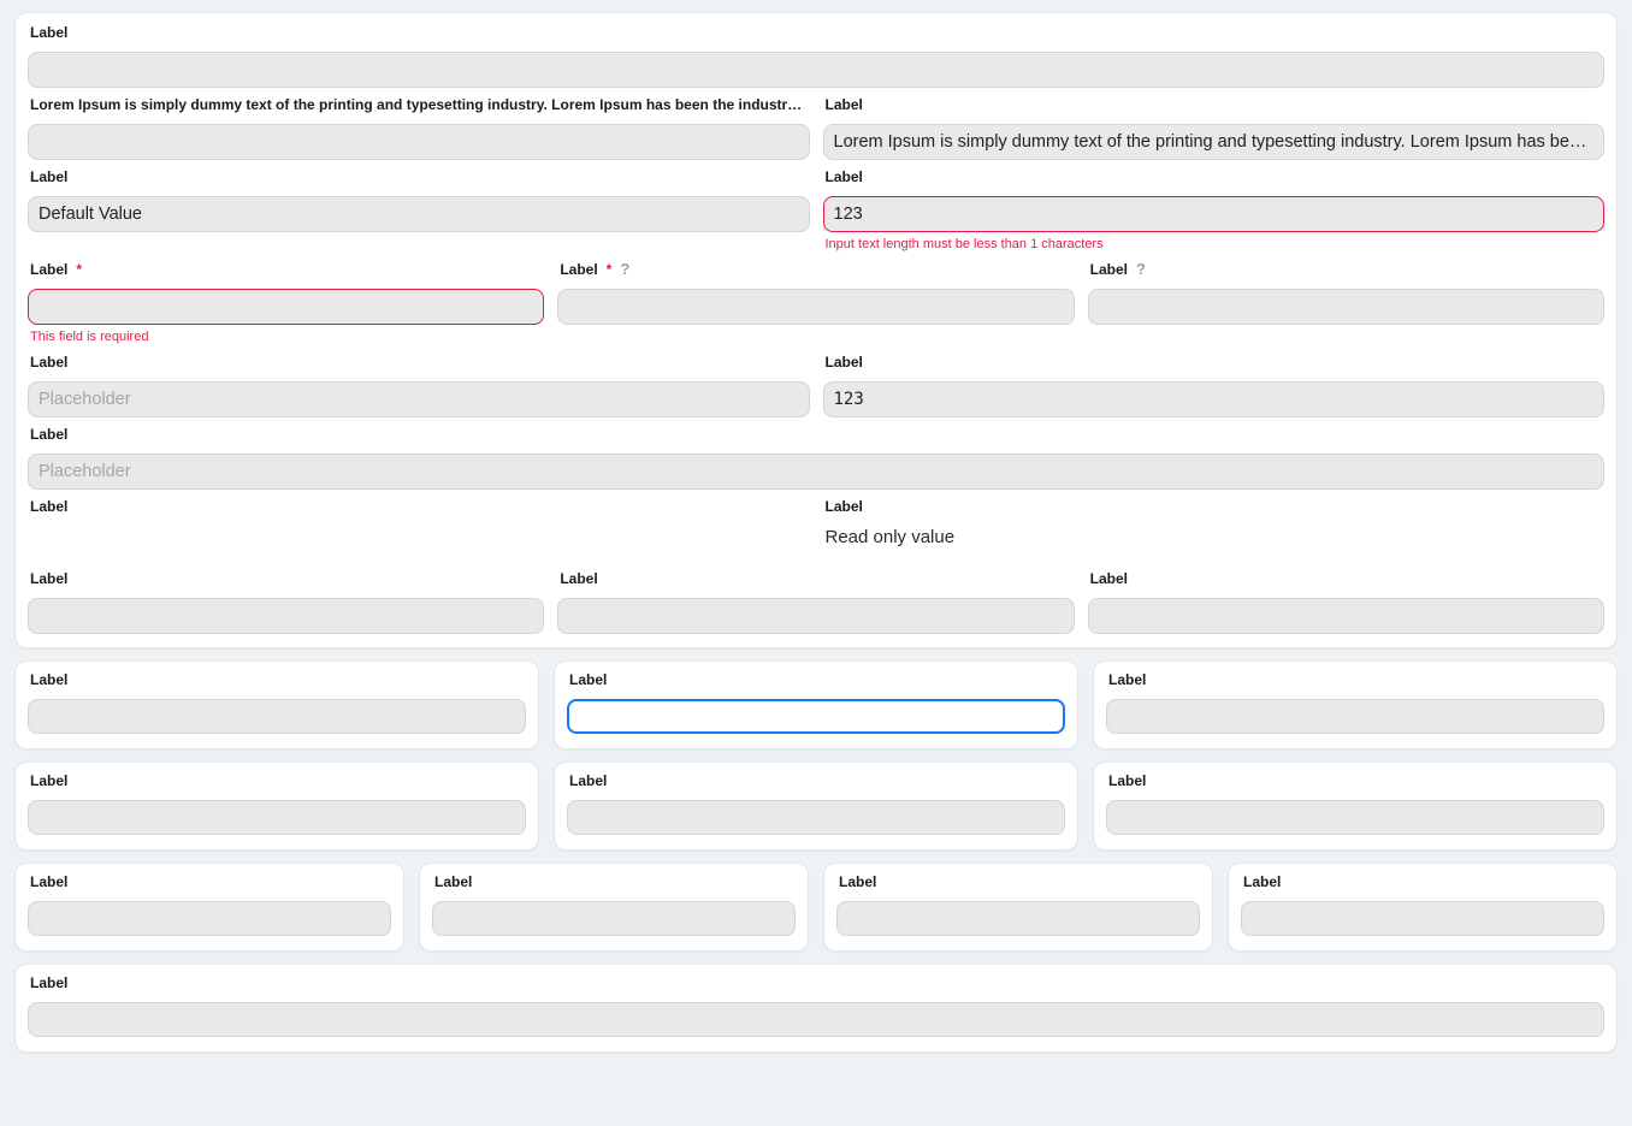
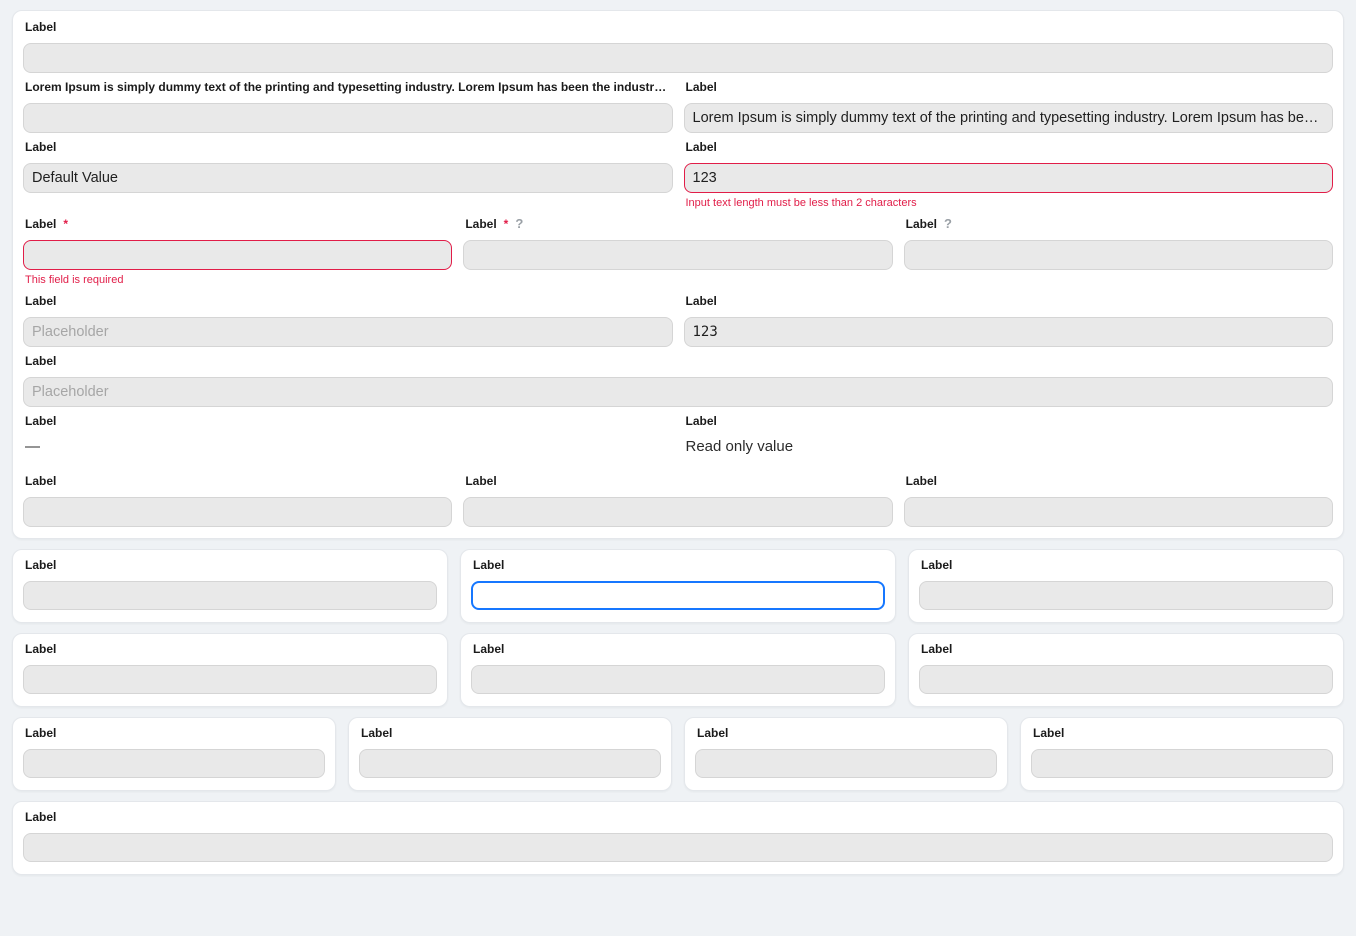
  Label
  Label
  Label
  Default Value
  Label
  123
- Input text length must be less than 1 characters
+ Input text length must be less than 2 characters
  Label
  *
  This field is required
  Label
  *
  ?
  Label
  ?
  Label
  Placeholder
  Label
  123
  Label
  Placeholder
  Label
+ —
  Label
  Read only value
  Label
  Label
  Label
  Label
  Label
  Label
  Label
  Label
  Label
  Label
  Label
  Label
  Label
  Label
